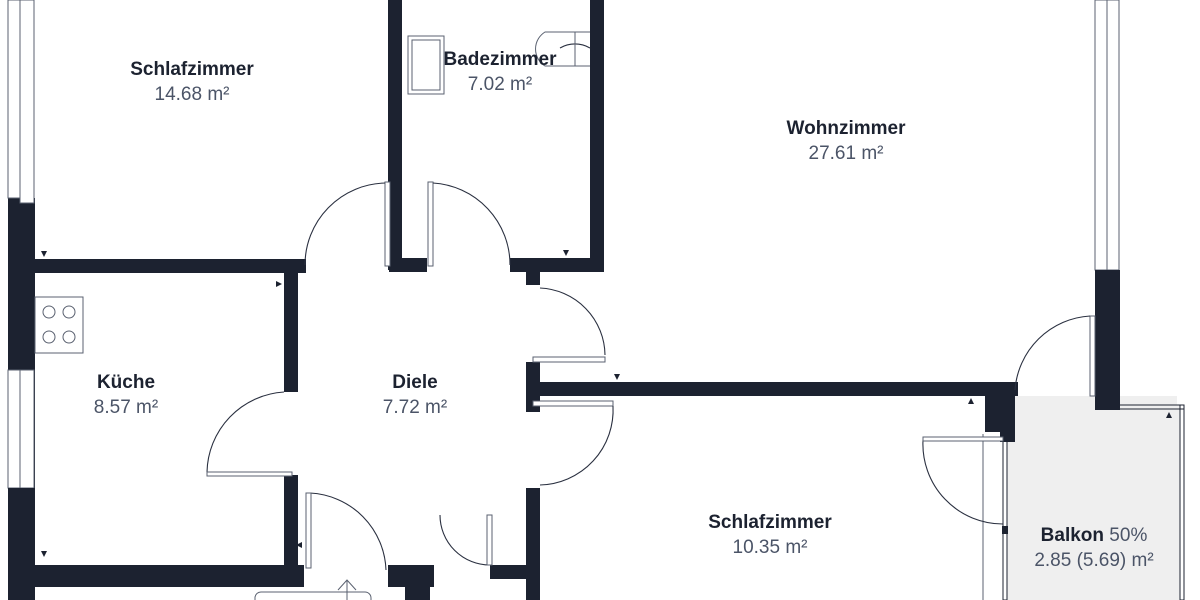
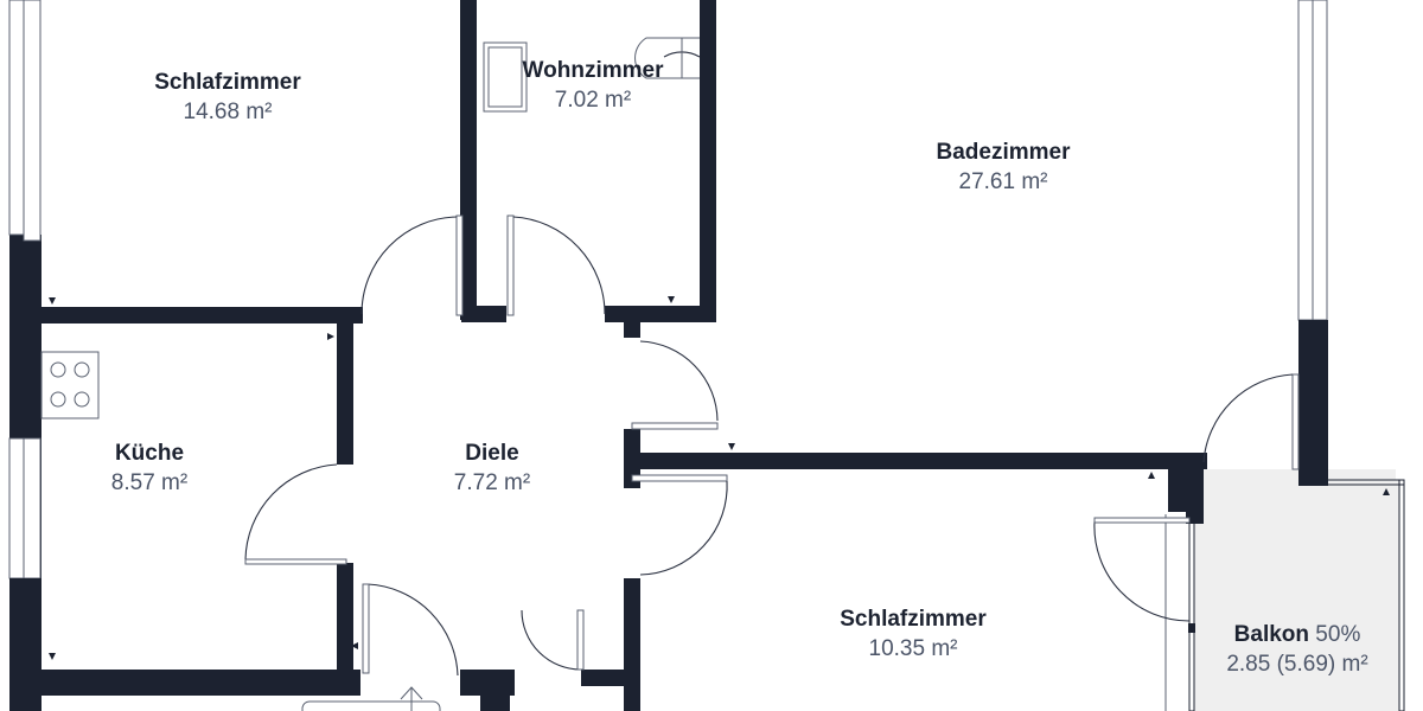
  Schlafzimmer
  14.68 m²
- Badezimmer
+ Wohnzimmer
  7.02 m²
- Wohnzimmer
+ Badezimmer
  27.61 m²
  Küche
  8.57 m²
  Diele
  7.72 m²
  Schlafzimmer
  10.35 m²
  Balkon 50%
  2.85 (5.69) m²
